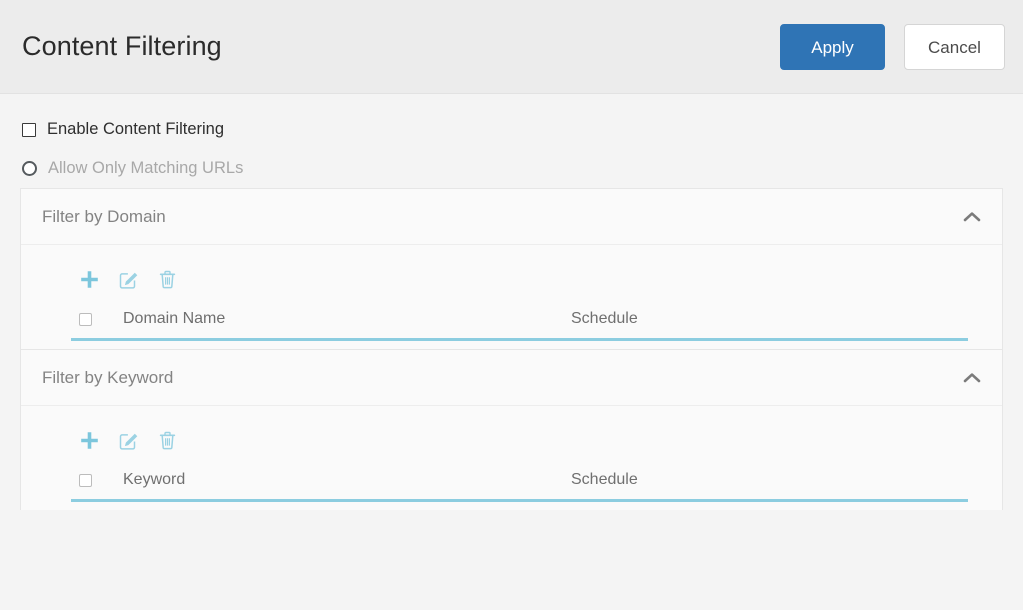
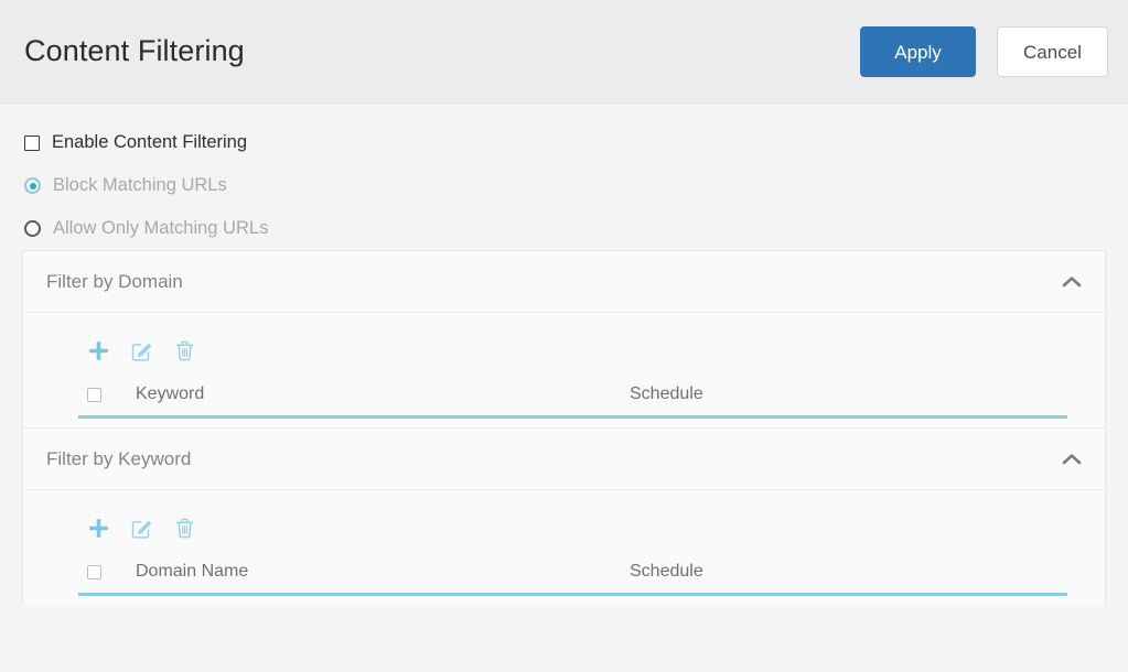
  Content Filtering
  Apply
  Cancel
  Enable Content Filtering
+ Block Matching URLs
  Allow Only Matching URLs
  Filter by Domain
- Domain Name
+ Keyword
  Schedule
  Filter by Keyword
- Keyword
+ Domain Name
  Schedule
